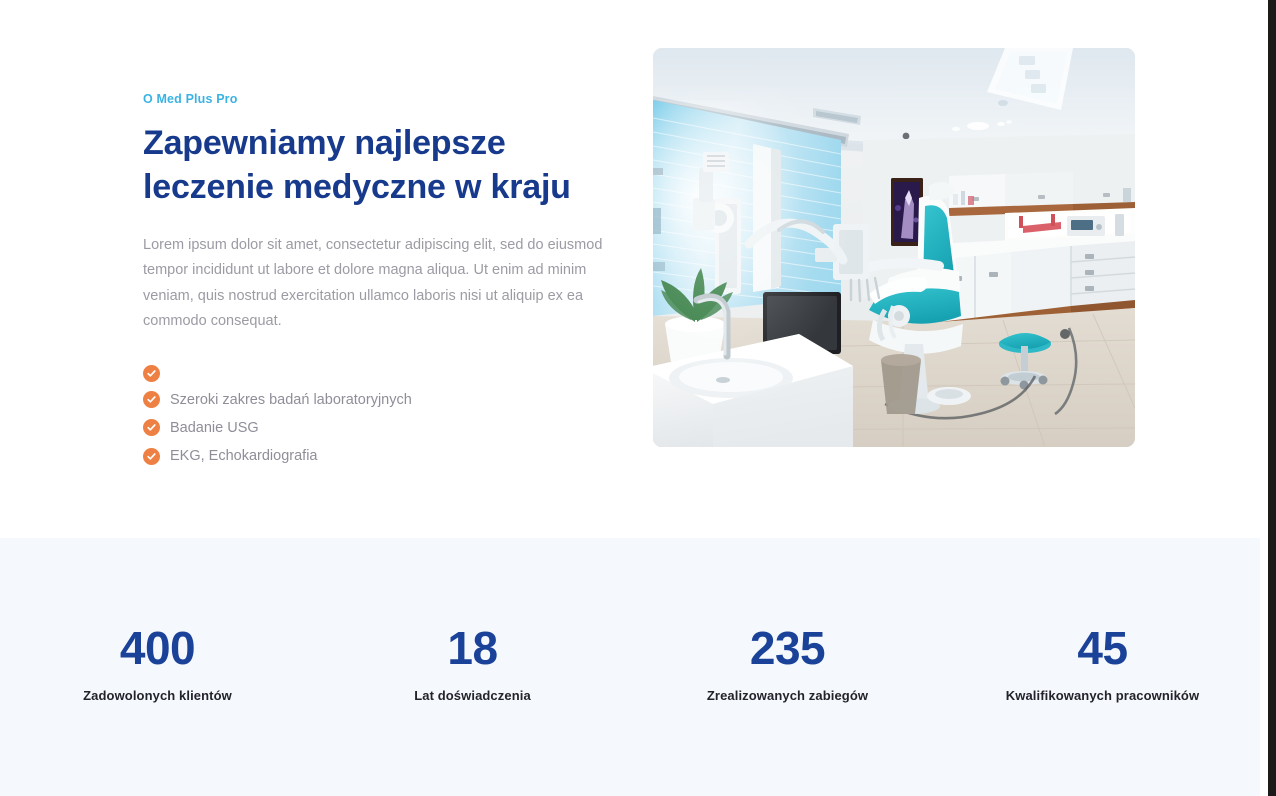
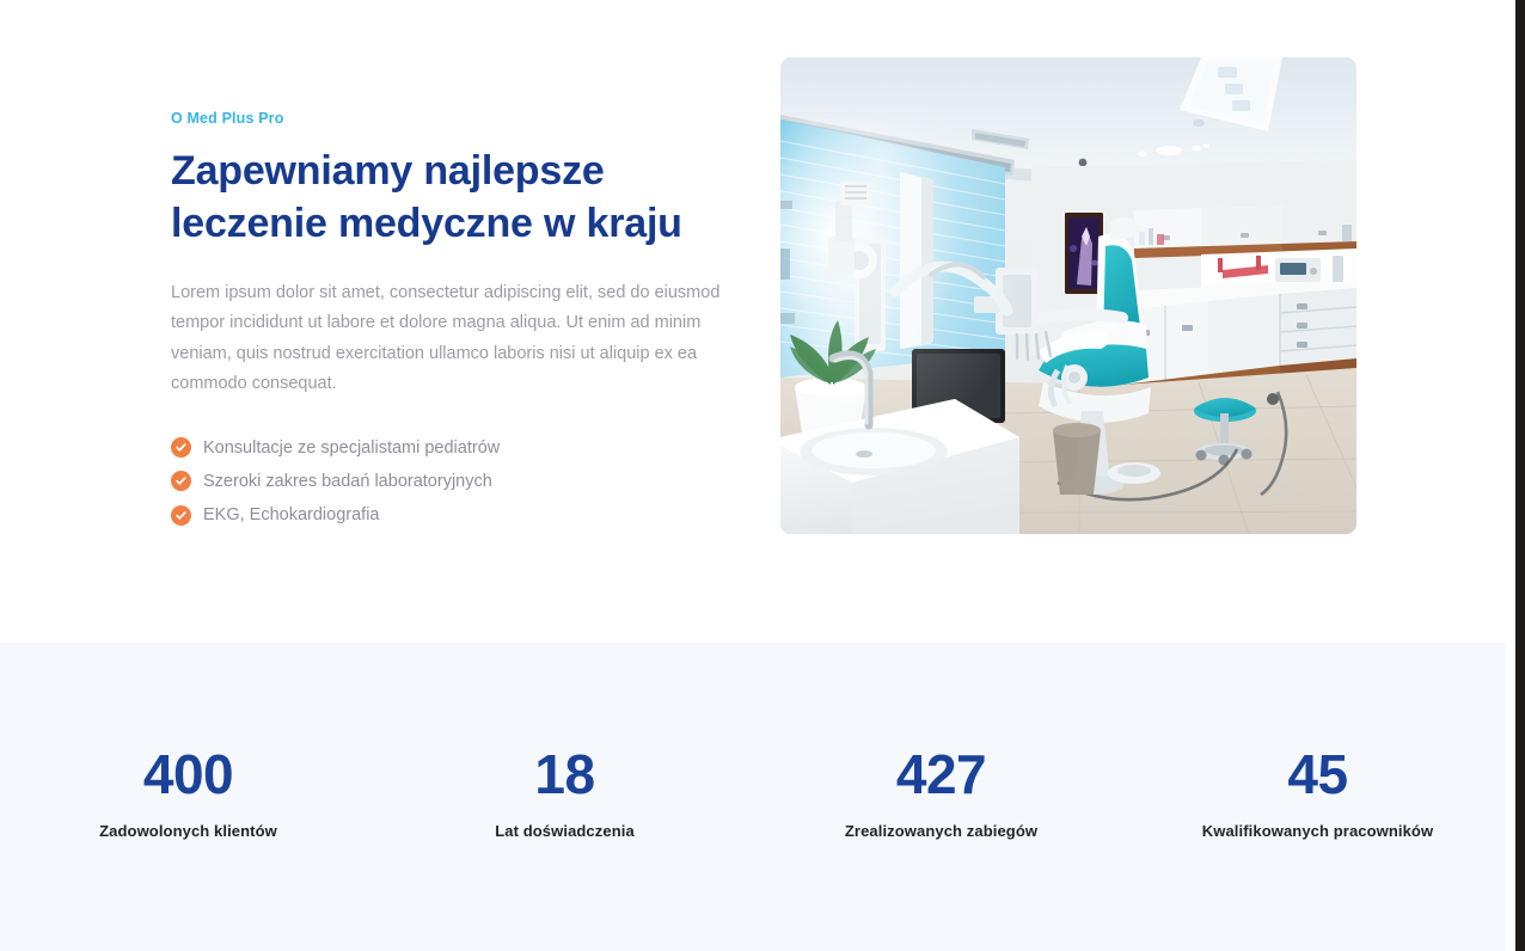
  O Med Plus Pro
  Zapewniamy najlepsze leczenie medyczne w kraju
  Lorem ipsum dolor sit amet, consectetur adipiscing elit, sed do eiusmod tempor incididunt ut labore et dolore magna aliqua. Ut enim ad minim veniam, quis nostrud exercitation ullamco laboris nisi ut aliquip ex ea commodo consequat.
+ Konsultacje ze specjalistami pediatrów
  Szeroki zakres badań laboratoryjnych
- Badanie USG
  EKG, Echokardiografia
  400
  Zadowolonych klientów
  18
  Lat doświadczenia
- 235
+ 427
  Zrealizowanych zabiegów
  45
  Kwalifikowanych pracowników
